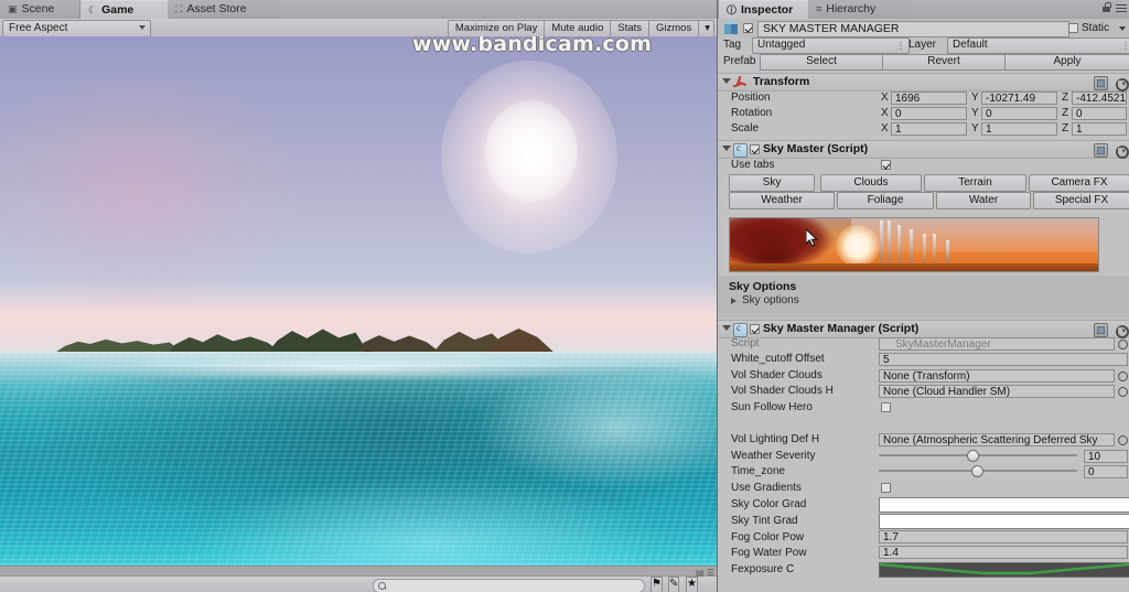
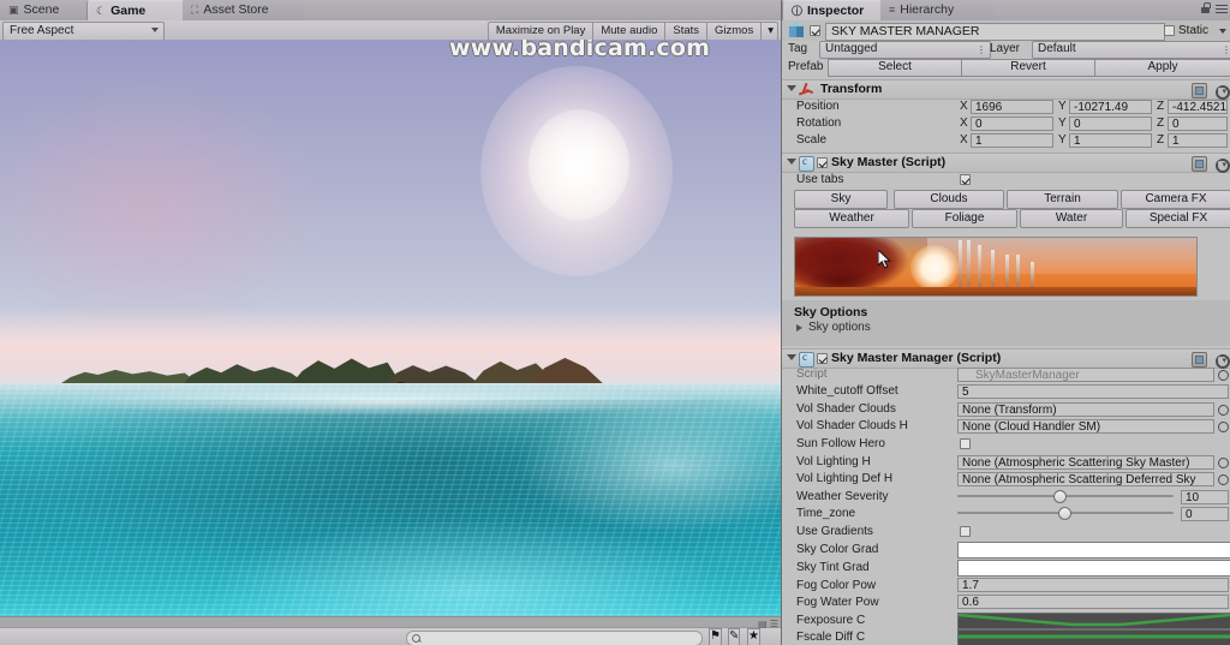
  ▣
  Scene
  ☾
  Game
  ⛶
  Asset Store
  Free Aspect
  Maximize on Play
  Mute audio
  Stats
  Gizmos
  ▾
  www.bandicam.com
  ▤ ☰
  ⚑
  ✎
  ★
  ⓘ
  Inspector
  ≡
  Hierarchy
  SKY MASTER MANAGER
  Static
  Tag
  Untagged
  ⋮
  Layer
  Default
  ⋮
  Prefab
  Select
  Revert
  Apply
  Transform
  Position
  X
  1696
  Y
  -10271.49
  Z
  -412.4521
  Rotation
  X
  0
  Y
  0
  Z
  0
  Scale
  X
  1
  Y
  1
  Z
  1
  Sky Master (Script)
  Use tabs
  Sky
  Clouds
  Terrain
  Camera FX
  Weather
  Foliage
  Water
  Special FX
  Sky Options
  Sky options
  Sky Master Manager (Script)
  Script
  SkyMasterManager
  White_cutoff Offset
  5
  Vol Shader Clouds
  None (Transform)
  Vol Shader Clouds H
  None (Cloud Handler SM)
  Sun Follow Hero
+ Vol Lighting H
+ None (Atmospheric Scattering Sky Master)
  Vol Lighting Def H
  None (Atmospheric Scattering Deferred Sky
  Weather Severity
  10
  Time_zone
  0
  Use Gradients
  Sky Color Grad
  Sky Tint Grad
  Fog Color Pow
  1.7
  Fog Water Pow
- 1.4
+ 0.6
  Fexposure C
+ Fscale Diff C
